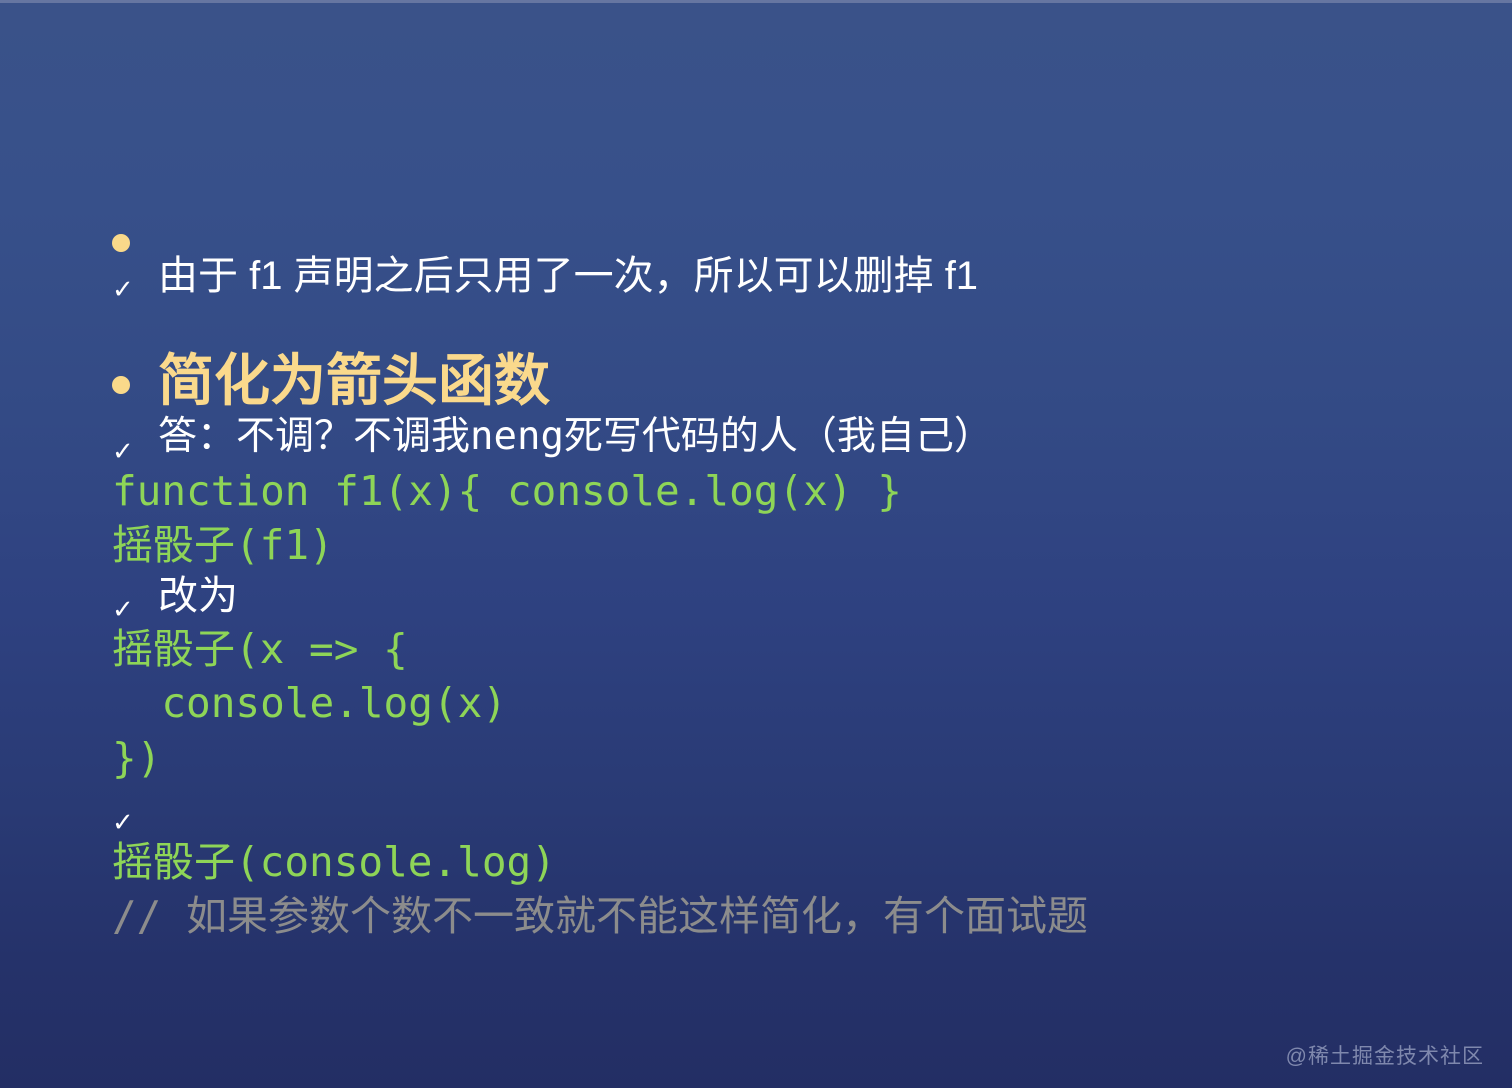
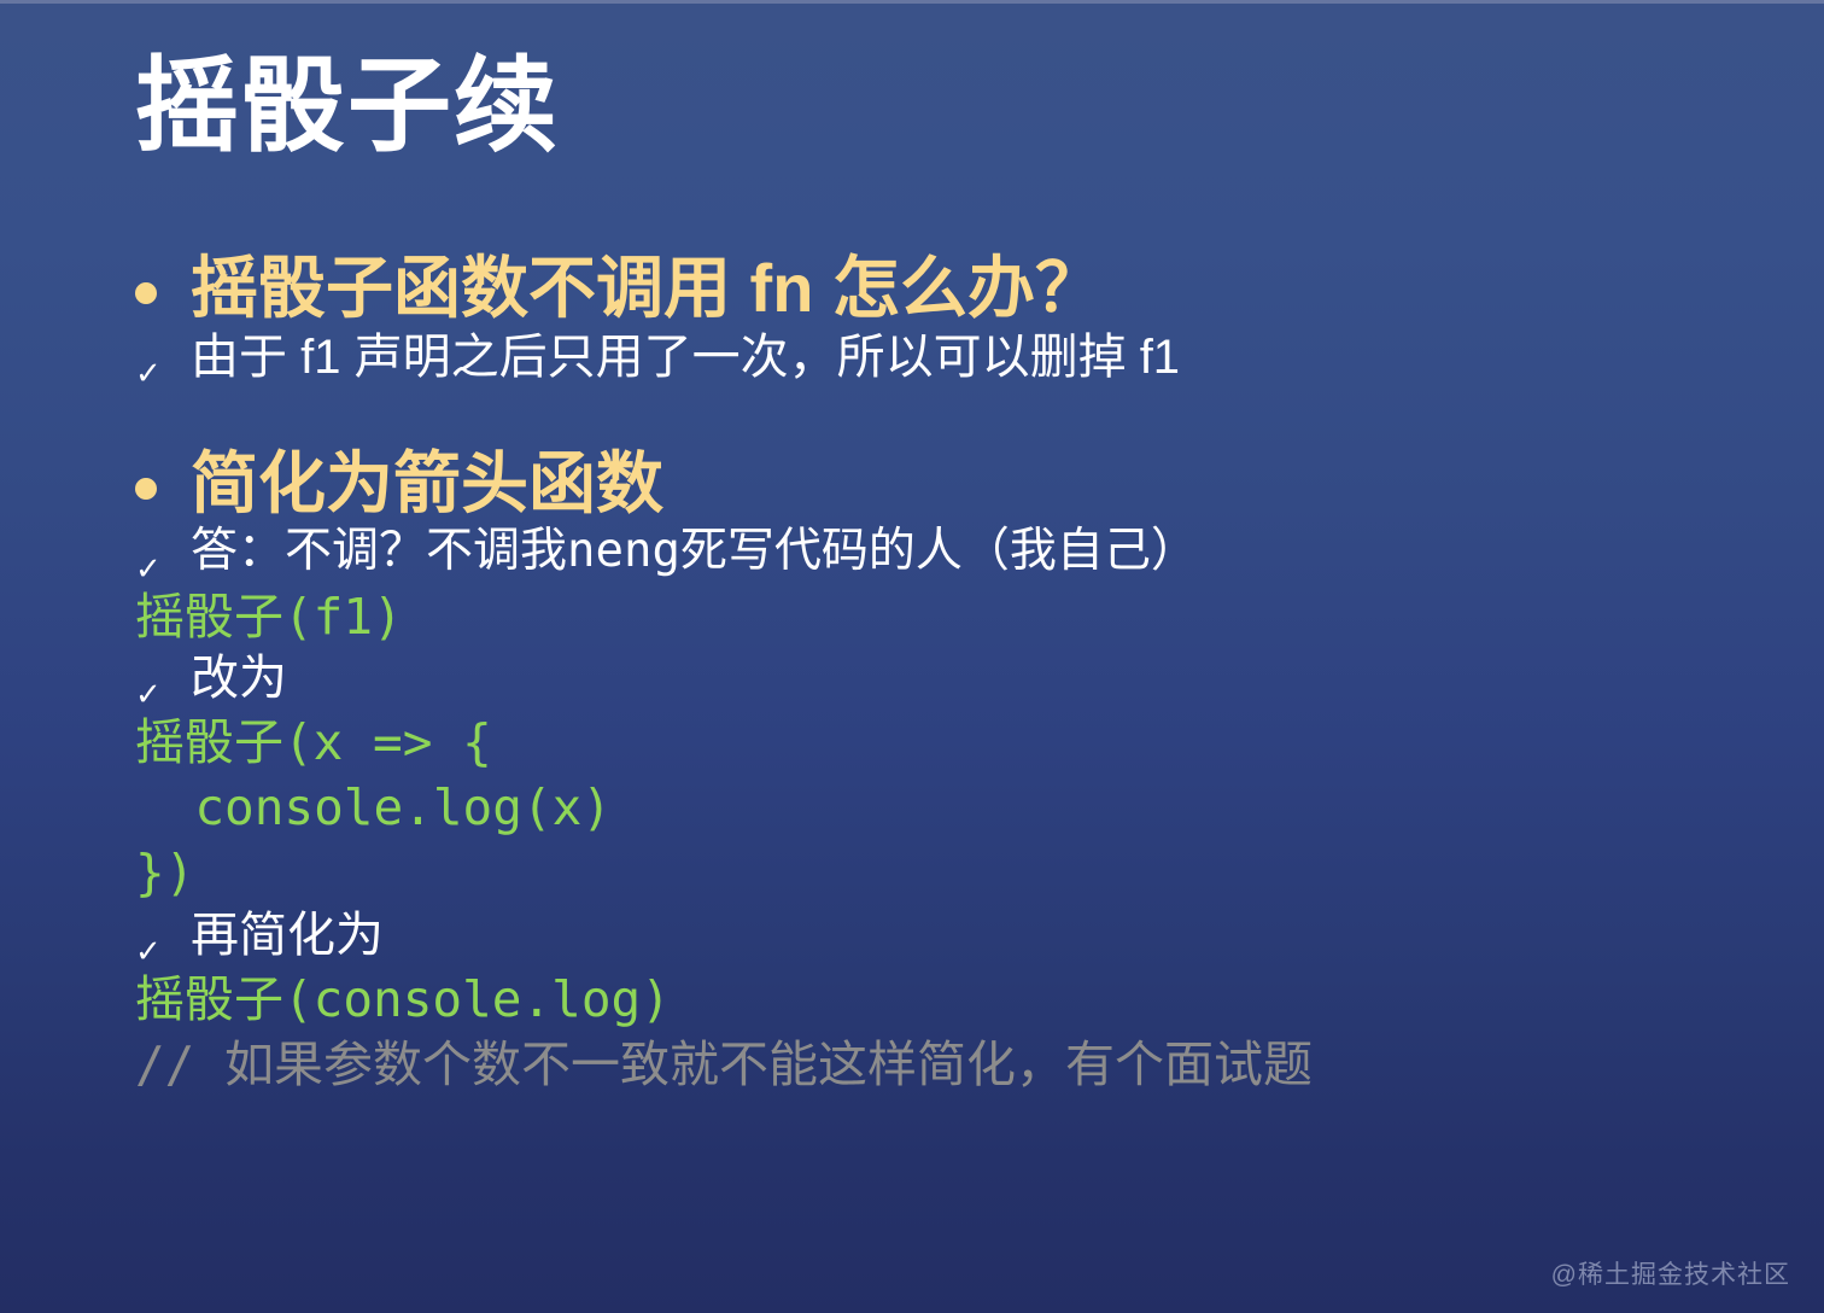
+ 摇骰子续
+ 摇骰子函数不调用 fn 怎么办？
  ✓
  由于 f1 声明之后只用了一次，所以可以删掉 f1
  简化为箭头函数
  ✓
  答：不调？不调我neng死写代码的人（我自己）
- function f1(x){ console.log(x) }
  摇骰子(f1)
  ✓
  改为
  摇骰子(x => {
  console.log(x)
  })
  ✓
+ 再简化为
  摇骰子(console.log)
  // 如果参数个数不一致就不能这样简化，有个面试题
  @稀土掘金技术社区
